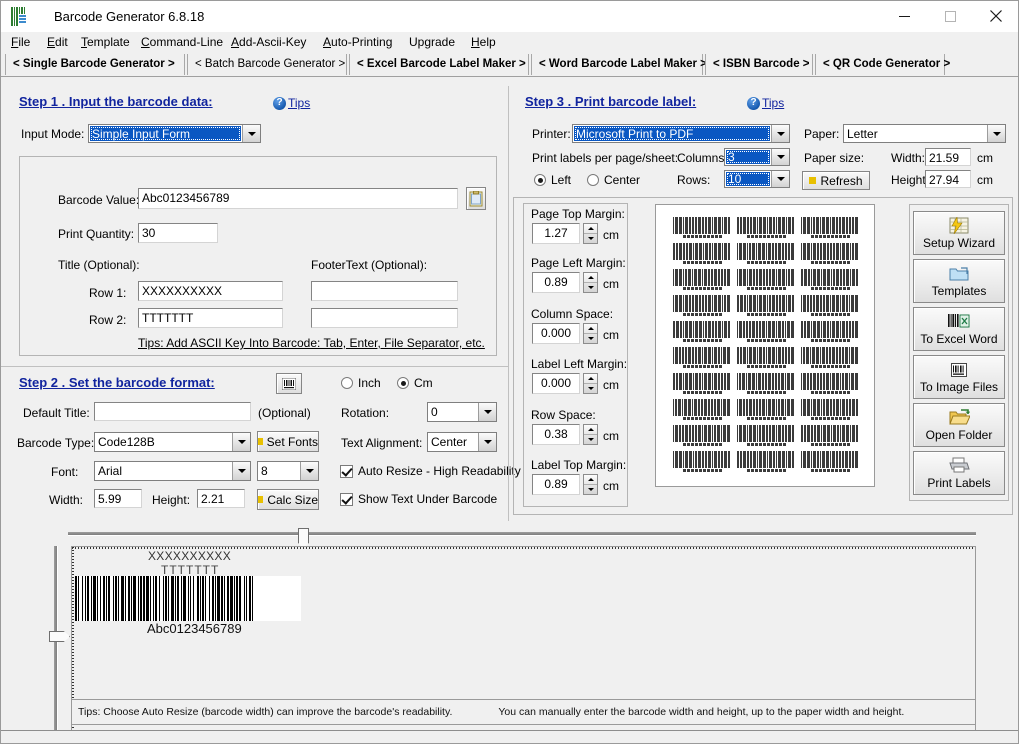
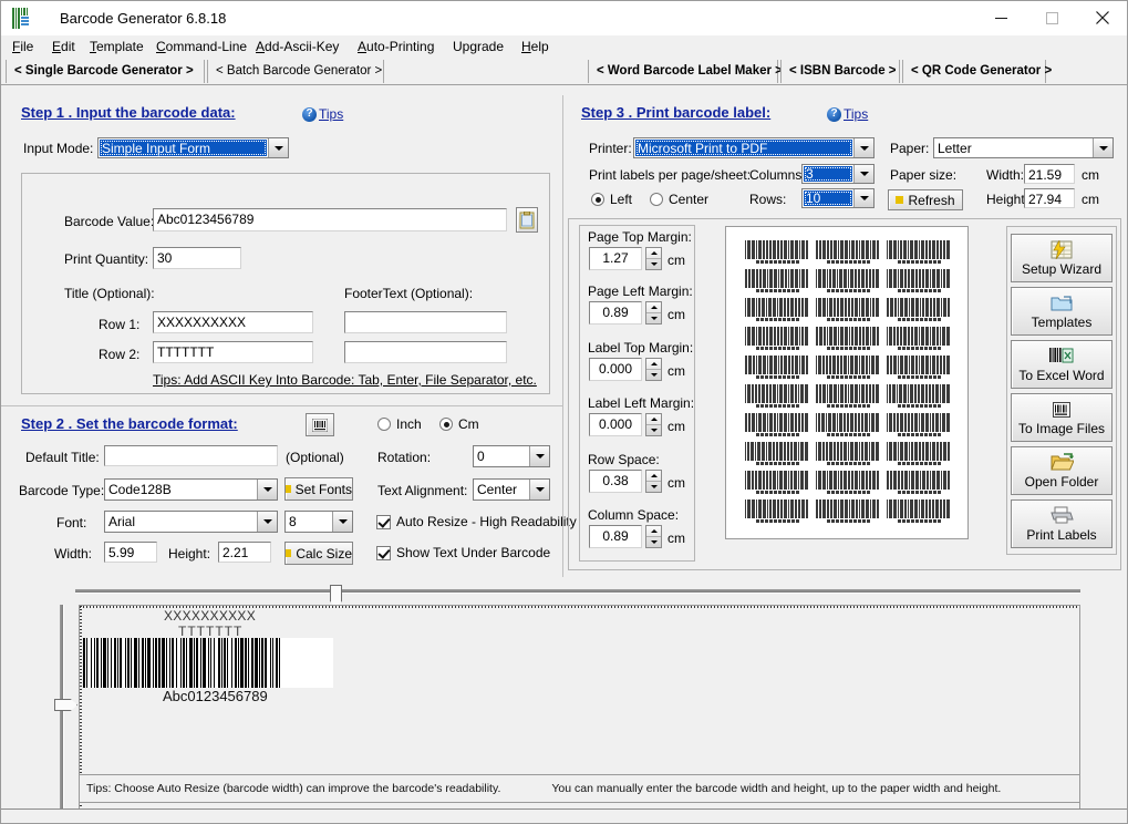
  Barcode Generator 6.8.18
  File
  Edit
  Template
  Command-Line
  Add-Ascii-Key
  Auto-Printing
  Upgrade
  Help
  < Single Barcode Generator >
  < Batch Barcode Generator >
- < Excel Barcode Label Maker >
  < Word Barcode Label Maker >
  < ISBN Barcode >
  < QR Code Generator >
  Step 1 . Input the barcode data:
  ?
  Tips
  Input Mode:
  Simple Input Form
  Barcode Value
  Abc0123456789
  Print Quantity:
  30
  Title (Optional):
  FooterText (Optional):
  Row 1:
  XXXXXXXXXX
  Row 2:
  TTTTTTT
  Tips: Add ASCII Key Into Barcode: Tab, Enter, File Separator, etc.
  Step 2 . Set the barcode format:
  Inch
  Cm
  Default Title:
  (Optional)
  Barcode Type:
  Code128B
  Set Fonts
  Font:
  Arial
  8
  Width:
  5.99
  Height:
  2.21
  Calc Size
  Rotation:
  0
  Text Alignment:
  Center
  Auto Resize - High Readability
  Show Text Under Barcode
  Step 3 . Print barcode label:
  ?
  Tips
  Printer:
  Microsoft Print to PDF
  Paper:
  Letter
  Print labels per page/sheet:
  Columns
  3
  Rows:
  10
  Left
  Center
  Paper size:
  Width:
  21.59
  cm
  Heigh
  27.94
  cm
  Refresh
  Page Top Margin:
  1.27
  cm
  Page Left Margin:
  0.89
  cm
- Column Space:
+ Label Top Margin:
  0.000
  cm
  Label Left Margin:
  0.000
  cm
  Row Space:
  0.38
  cm
- Label Top Margin:
+ Column Space:
  0.89
  cm
  Setup Wizard
  Templates
  To Excel Word
  To Image Files
  Open Folder
  Print Labels
  XXXXXXXXXX
  TTTTTTT
  Abc0123456789
  Tips: Choose Auto Resize (barcode width) can improve the barcode's readability.
  You can manually enter the barcode width and height, up to the paper width and height.
